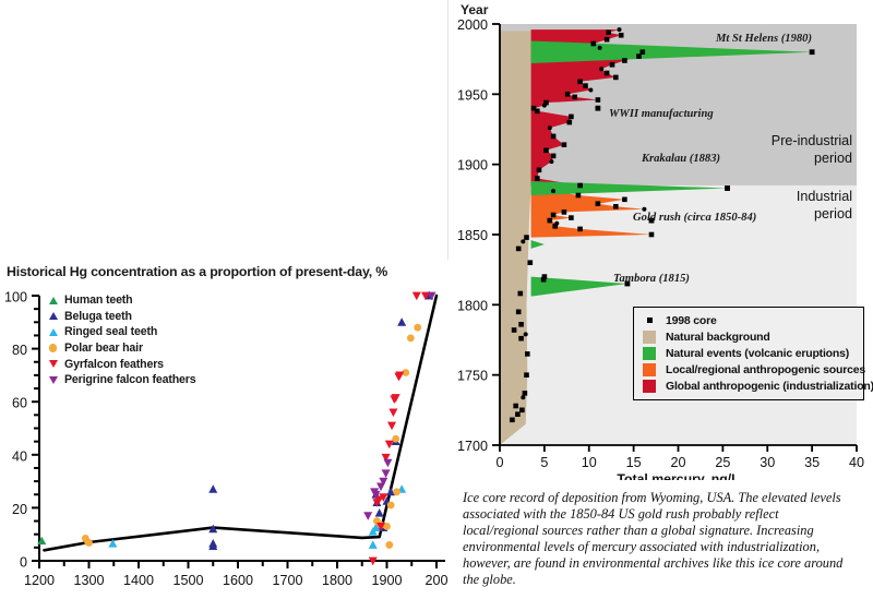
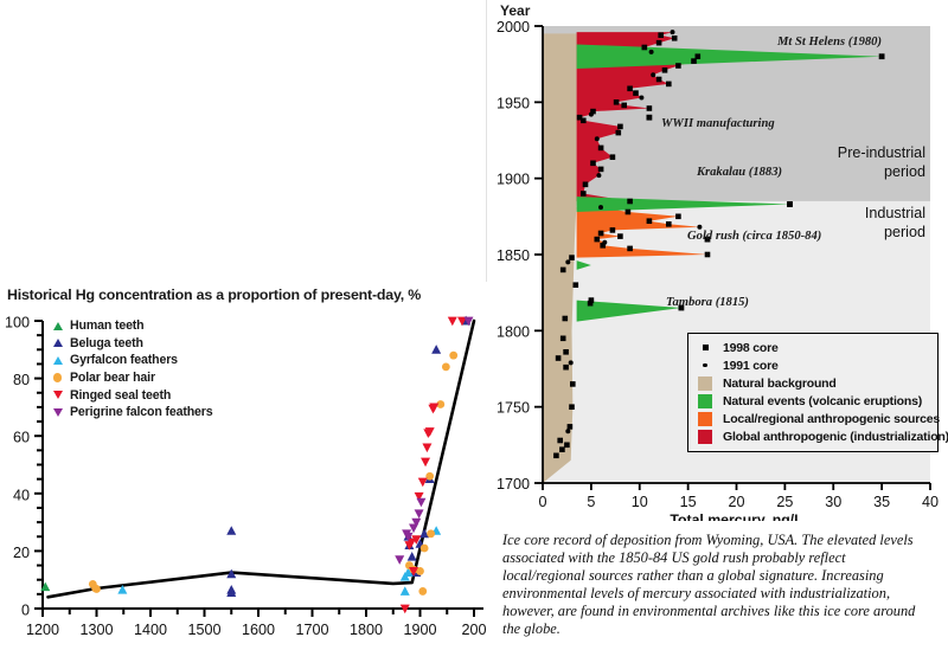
  Historical Hg concentration as a proportion of present-day, %
  0
  20
  40
  60
  80
  100
  1200
  1300
  1400
  1500
  1600
  1700
  1800
  1900
  200
  Human teeth
  Beluga teeth
- Ringed seal teeth
+ Gyrfalcon feathers
  Polar bear hair
- Gyrfalcon feathers
+ Ringed seal teeth
  Perigrine falcon feathers
  Year
  1700
  1750
  1800
  1850
  1900
  1950
  2000
  0
  5
  10
  15
  20
  25
  30
  35
  40
  Mt St Helens (1980)
  WWII manufacturing
  Krakalau (1883)
  Gold rush (circa 1850-84)
  Tambora (1815)
  Pre-industrial
  period
  Industrial
  period
  Total mercury, ng/L
  1998 core
+ 1991 core
  Natural background
  Natural events (volcanic eruptions)
  Local/regional anthropogenic sources
  Global anthropogenic (industrialization)
  Ice core record of deposition from Wyoming, USA. The elevated levels associated with the 1850-84 US gold rush probably reflect local/regional sources rather than a global signature. Increasing environmental levels of mercury associated with industrialization, however, are found in environmental archives like this ice core around the globe.
